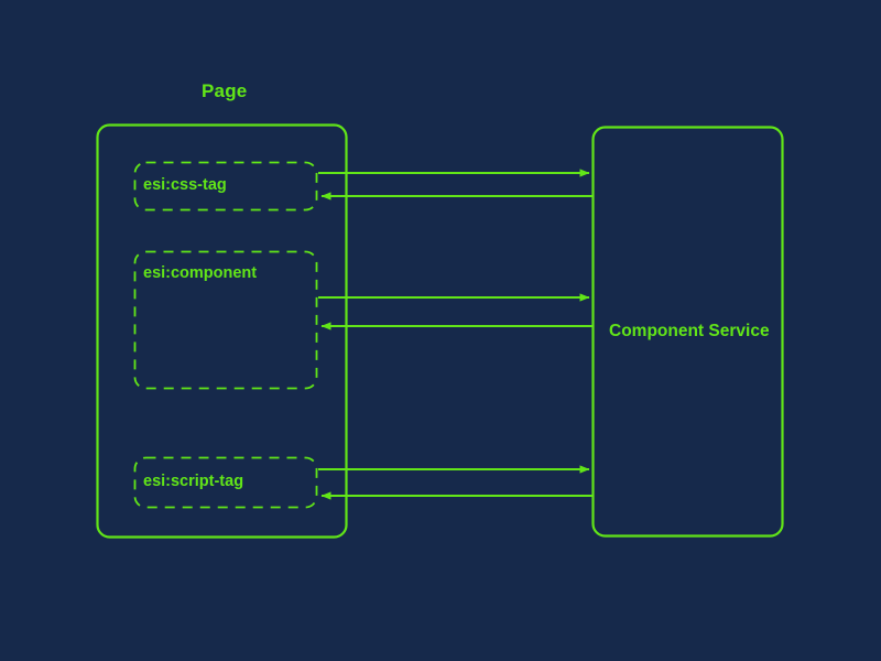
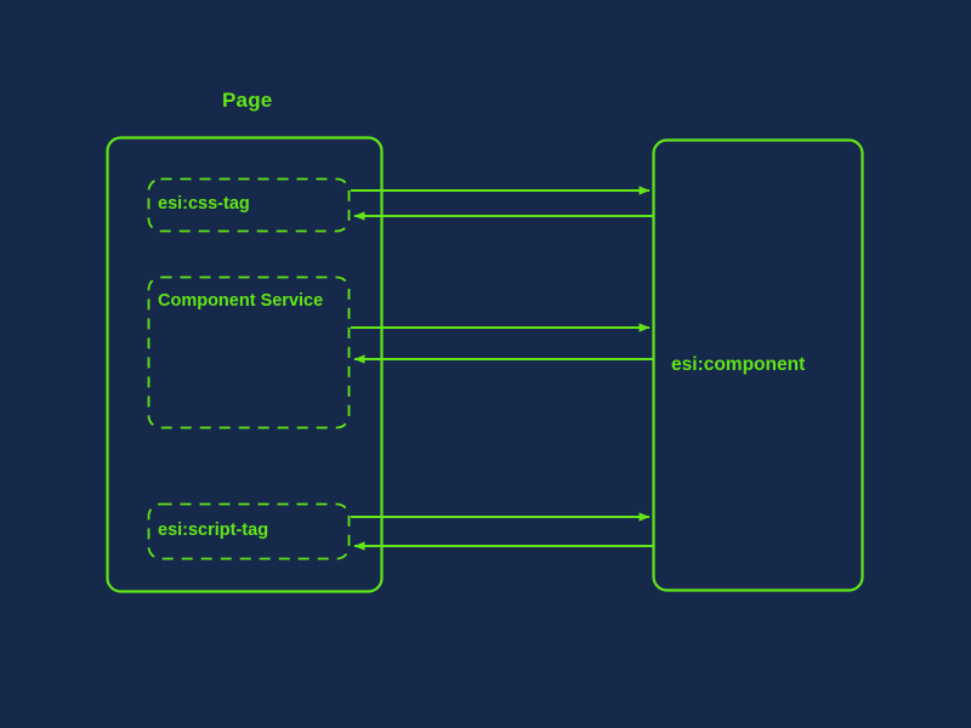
  Page
  esi:css-tag
- esi:component
+ Component Service
  esi:script-tag
- Component Service
+ esi:component
